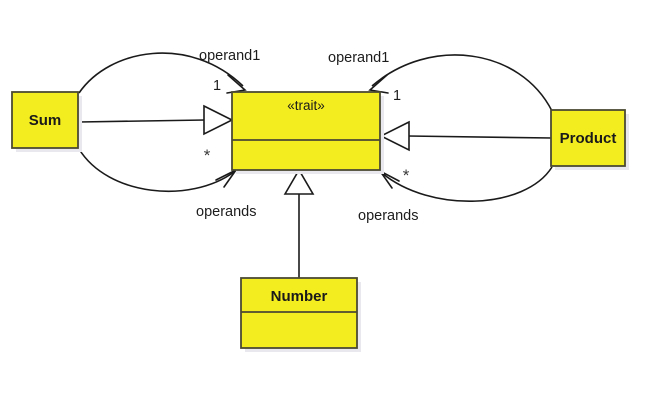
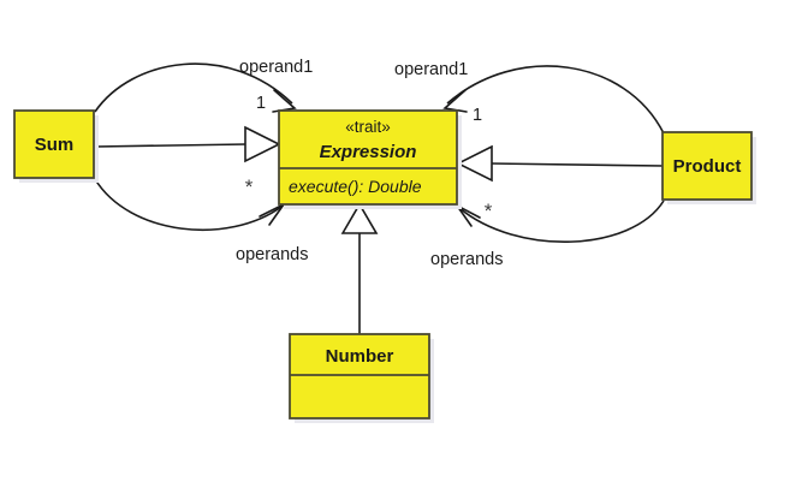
  Sum
  Product
  «trait»
+ Expression
+ execute(): Double
  Number
  operand1
  1
  operands
  *
  operand1
  1
  operands
  *
